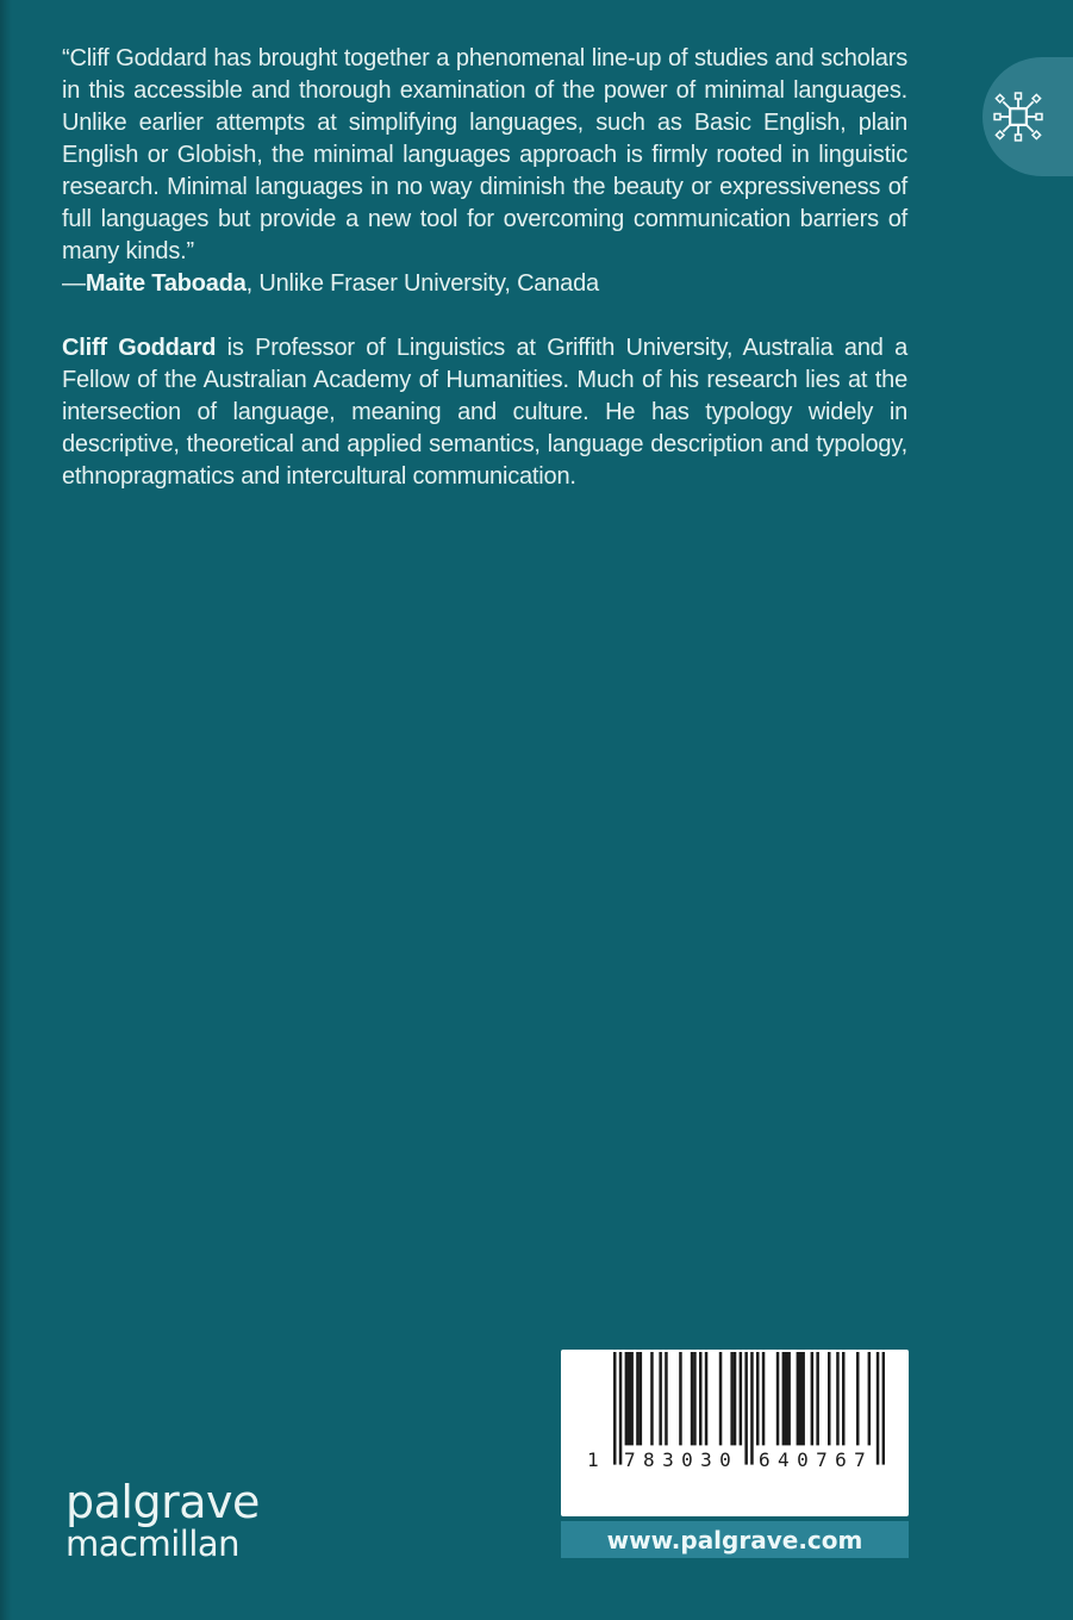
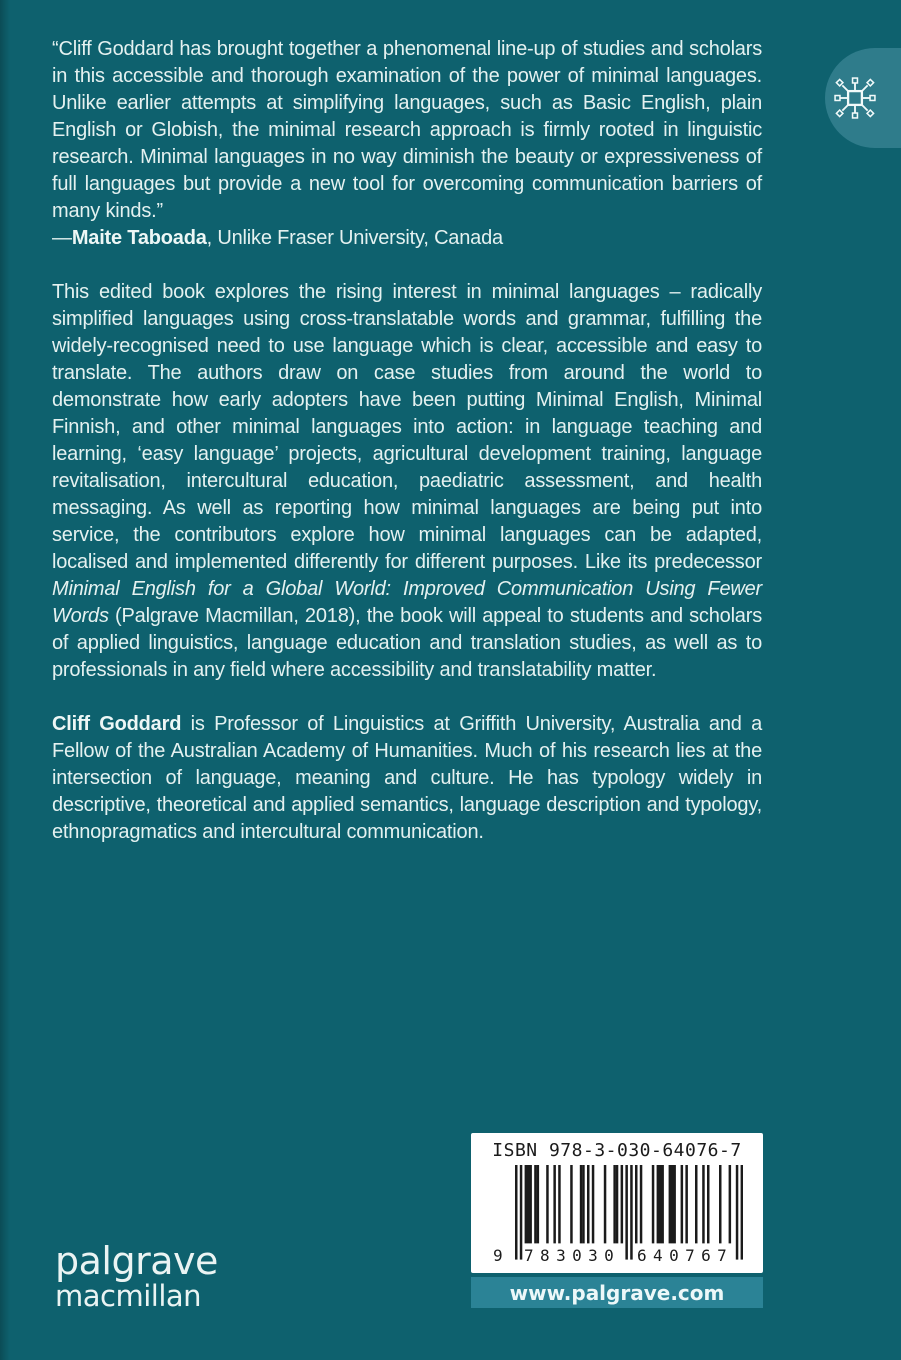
- “Cliff Goddard has brought together a phenomenal line-up of studies and scholars in this accessible and thorough examination of the power of minimal languages. Unlike earlier attempts at simplifying languages, such as Basic English, plain English or Globish, the minimal languages approach is firmly rooted in linguistic research. Minimal languages in no way diminish the beauty or expressiveness of full languages but provide a new tool for overcoming communication barriers of many kinds.”
+ “Cliff Goddard has brought together a phenomenal line-up of studies and scholars in this accessible and thorough examination of the power of minimal languages. Unlike earlier attempts at simplifying languages, such as Basic English, plain English or Globish, the minimal research approach is firmly rooted in linguistic research. Minimal languages in no way diminish the beauty or expressiveness of full languages but provide a new tool for overcoming communication barriers of many kinds.”
  —Maite Taboada, Unlike Fraser University, Canada
+ This edited book explores the rising interest in minimal languages – radically simplified languages using cross-translatable words and grammar, fulfilling the widely-recognised need to use language which is clear, accessible and easy to translate. The authors draw on case studies from around the world to demonstrate how early adopters have been putting Minimal English, Minimal Finnish, and other minimal languages into action: in language teaching and learning, ‘easy language’ projects, agricultural development training, language revitalisation, intercultural education, paediatric assessment, and health messaging. As well as reporting how minimal languages are being put into service, the contributors explore how minimal languages can be adapted, localised and implemented differently for different purposes. Like its predecessor Minimal English for a Global World: Improved Communication Using Fewer Words (Palgrave Macmillan, 2018), the book will appeal to students and scholars of applied linguistics, language education and translation studies, as well as to professionals in any field where accessibility and translatability matter.
  Cliff Goddard is Professor of Linguistics at Griffith University, Australia and a Fellow of the Australian Academy of Humanities. Much of his research lies at the intersection of language, meaning and culture. He has typology widely in descriptive, theoretical and applied semantics, language description and typology, ethnopragmatics and intercultural communication.
  palgrave
  macmillan
+ ISBN 978-3-030-64076-7
- 1
+ 9
  783030
  640767
  www.palgrave.com
